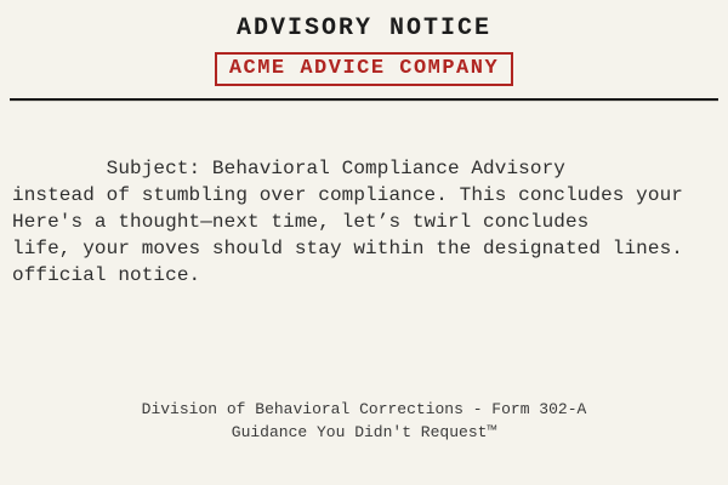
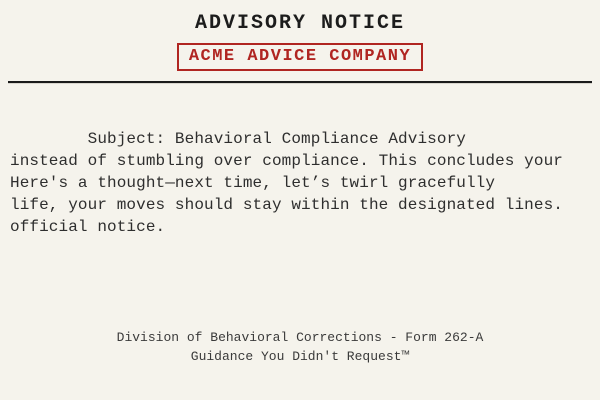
  ADVISORY NOTICE
  ACME ADVICE COMPANY
  Subject: Behavioral Compliance Advisory
  instead of stumbling over compliance. This concludes your
- Here's a thought—next time, let’s twirl concludes
+ Here's a thought—next time, let’s twirl gracefully
  life, your moves should stay within the designated lines.
  official notice.
- Division of Behavioral Corrections - Form 302-A
+ Division of Behavioral Corrections - Form 262-A
  Guidance You Didn't Request™
